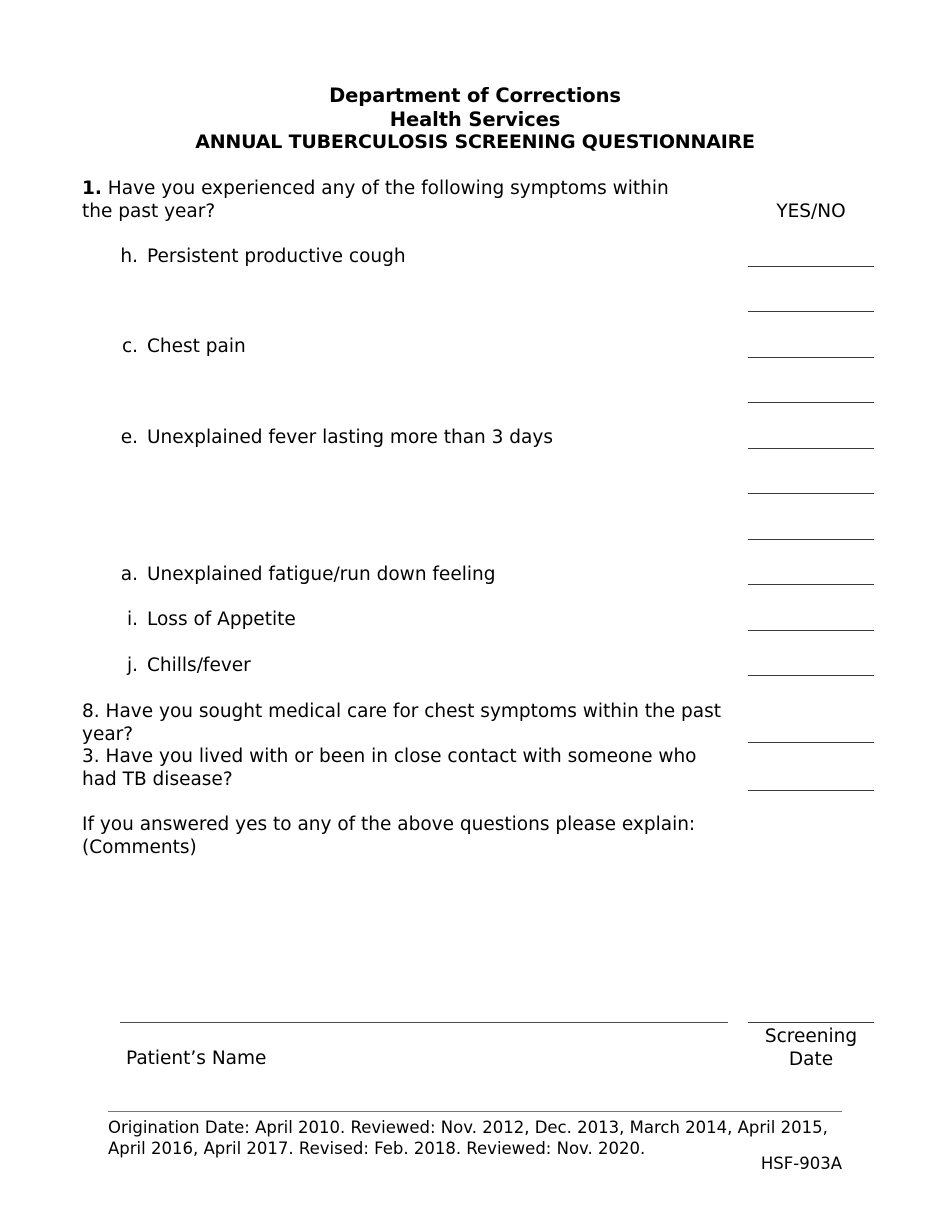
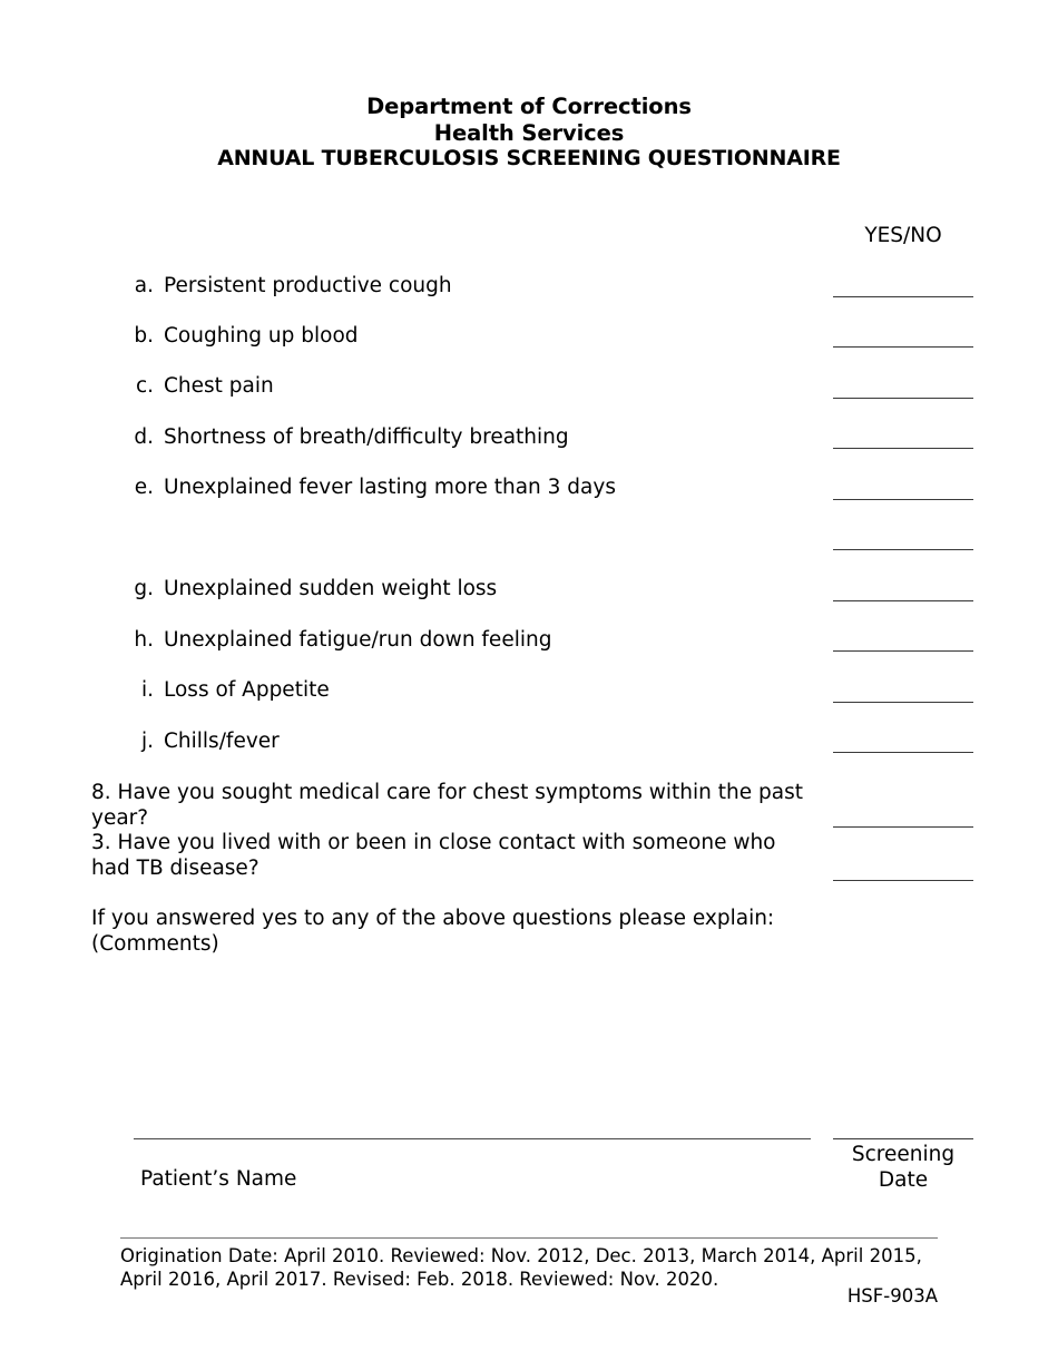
  Department of Corrections
  Health Services
  ANNUAL TUBERCULOSIS SCREENING QUESTIONNAIRE
- 1. Have you experienced any of the following symptoms within the past year?
  YES/NO
- h. Persistent productive cough
+ a. Persistent productive cough
+ b. Coughing up blood
  c. Chest pain
+ d. Shortness of breath/difficulty breathing
  e. Unexplained fever lasting more than 3 days
+ g. Unexplained sudden weight loss
- a. Unexplained fatigue/run down feeling
+ h. Unexplained fatigue/run down feeling
  i. Loss of Appetite
  j. Chills/fever
  8. Have you sought medical care for chest symptoms within the past year?
  3. Have you lived with or been in close contact with someone who had TB disease?
  If you answered yes to any of the above questions please explain: (Comments)
  Patient’s Name
  Screening Date
  Origination Date: April 2010. Reviewed: Nov. 2012, Dec. 2013, March 2014, April 2015, April 2016, April 2017. Revised: Feb. 2018. Reviewed: Nov. 2020.
  HSF-903A
